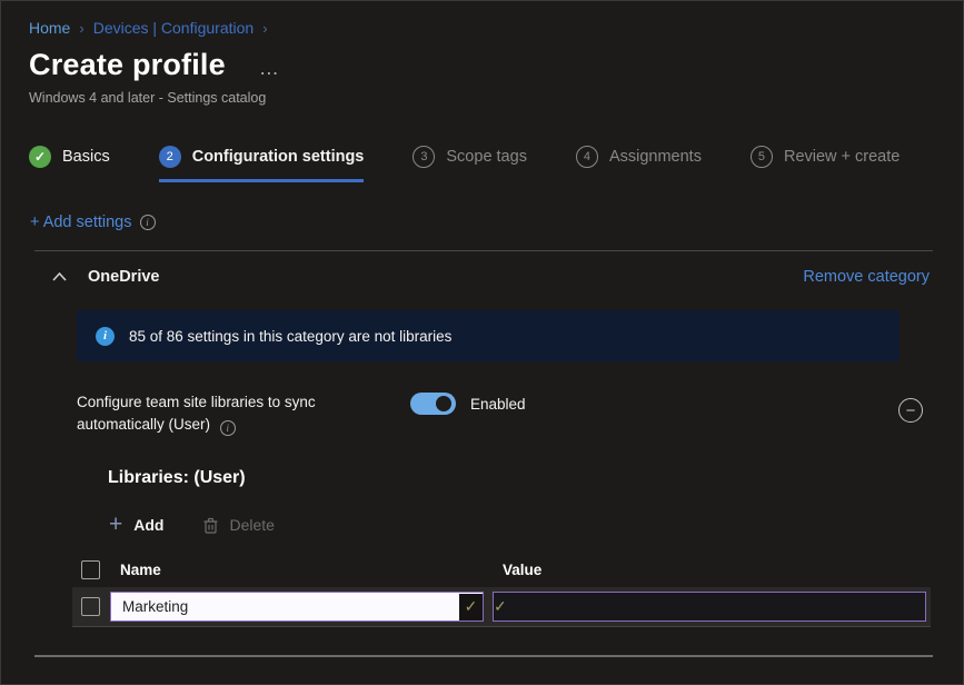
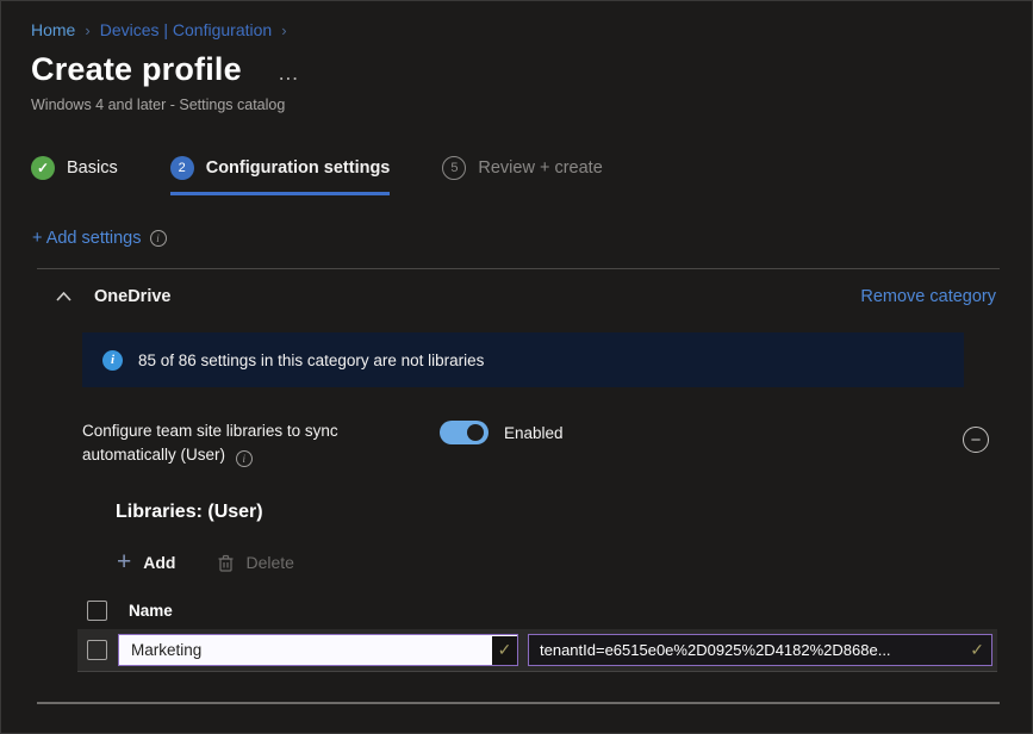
  Home
  ›
  Devices | Configuration
  ›
  Create profile
  …
  Windows 4 and later - Settings catalog
  ✓
  Basics
  2
  Configuration settings
- 3
- Scope tags
- 4
- Assignments
  5
  Review + create
  + Add settings
  i
  OneDrive
  Remove category
  i
  85 of 86 settings in this category are not libraries
  Configure team site libraries to sync automatically (User) i
  Enabled
  −
  Libraries: (User)
  +
  Add
  Delete
  Name
- Value
  Marketing
  ✓
+ tenantId=e6515e0e%2D0925%2D4182%2D868e...
  ✓
